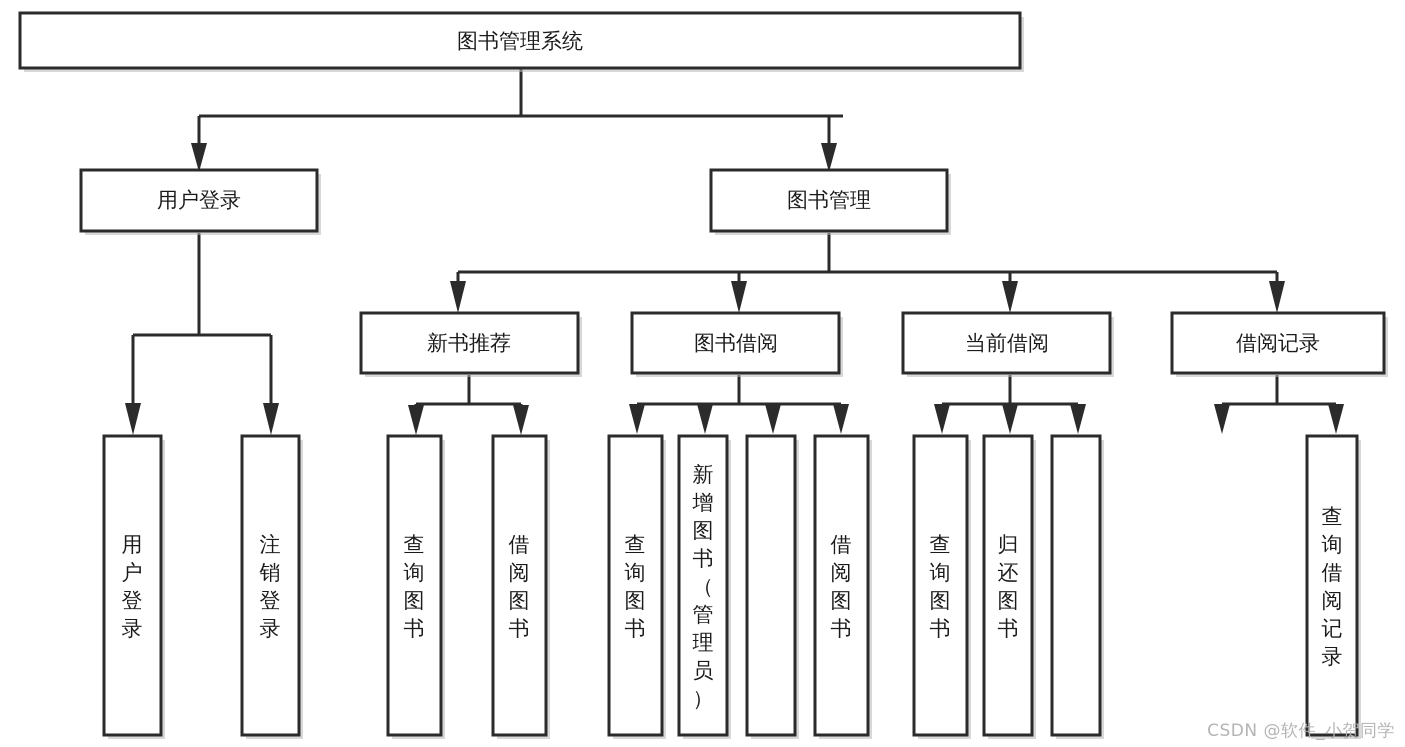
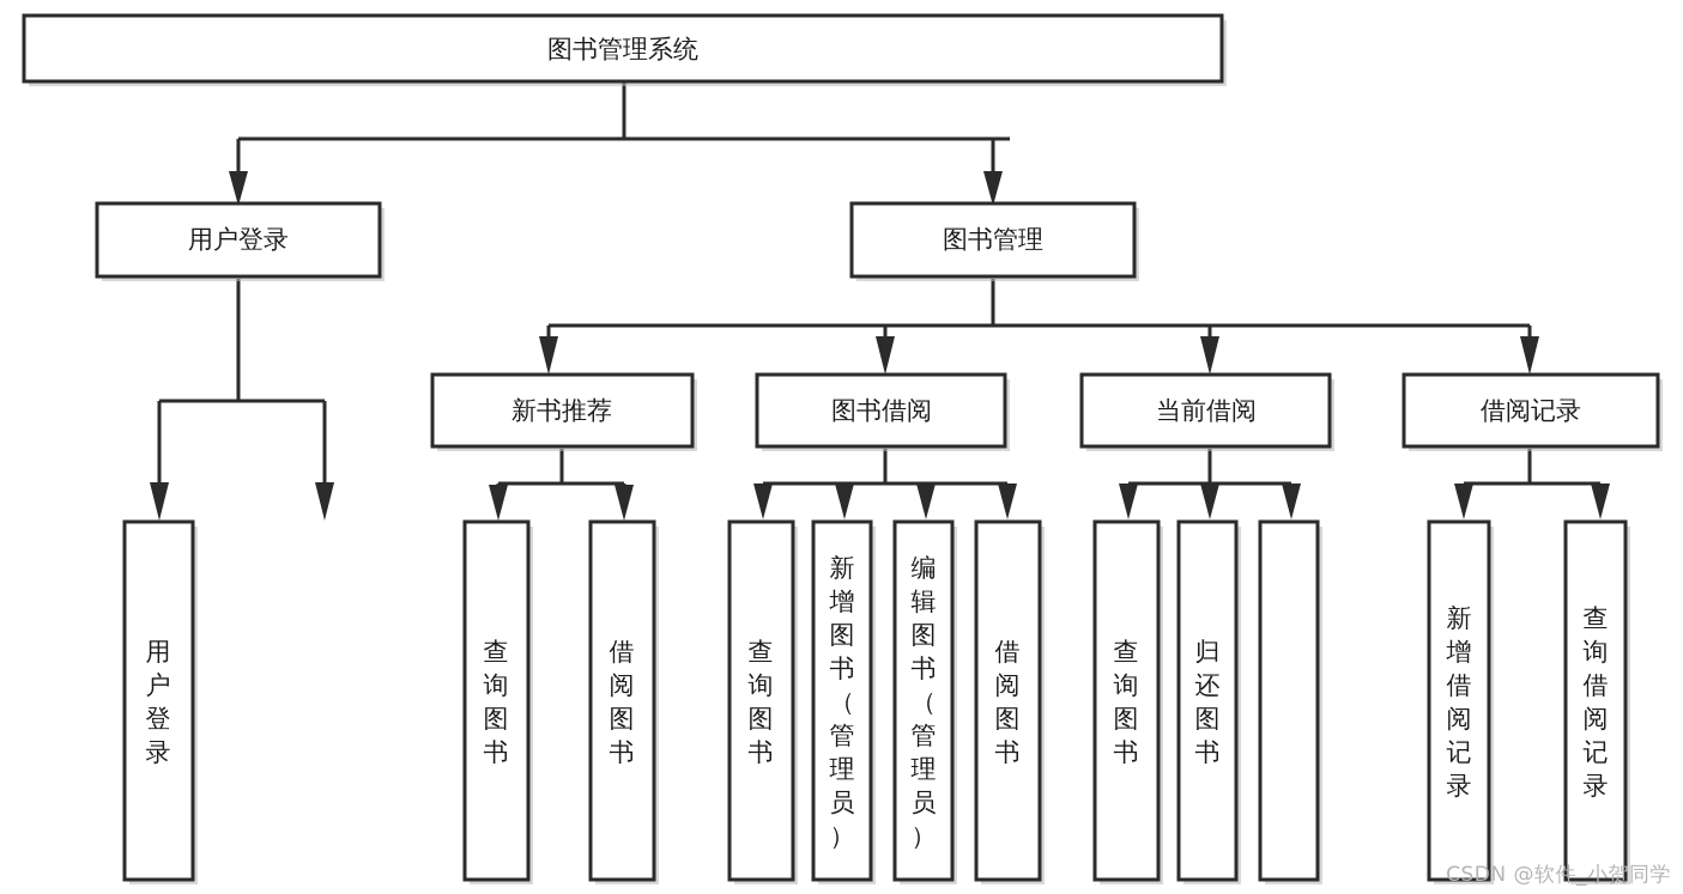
  图书管理系统
  用户登录
  图书管理
  新书推荐
  图书借阅
  当前借阅
  借阅记录
  用户登录
- 注销登录
  查询图书
  借阅图书
  查询图书
  新增图书（管理员）
+ 编辑图书（管理员）
  借阅图书
  查询图书
  归还图书
+ 新增借阅记录
  查询借阅记录
  CSDN @软件_小贺同学
